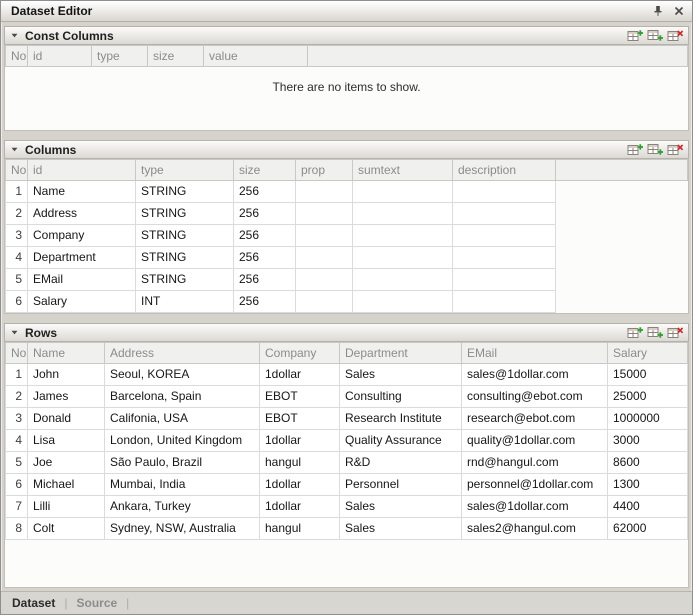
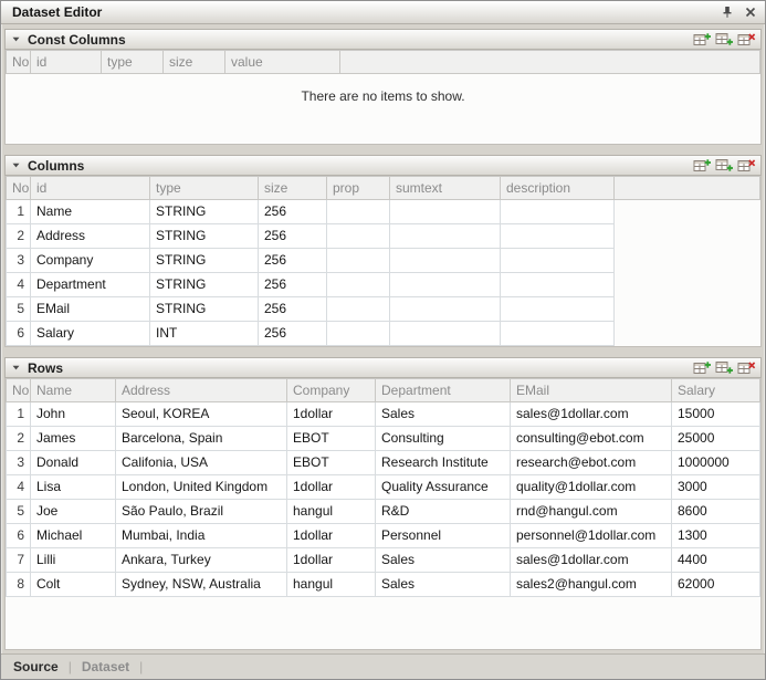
  Dataset Editor
  Const Columns
  No	id	type	size	value
  There are no items to show.
  Columns
  No	id	type	size	prop	sumtext	description
  1	Name	STRING	256
  2	Address	STRING	256
  3	Company	STRING	256
  4	Department	STRING	256
  5	EMail	STRING	256
  6	Salary	INT	256
  Rows
  No	Name	Address	Company	Department	EMail	Salary
  1	John	Seoul, KOREA	1dollar	Sales	sales@1dollar.com	15000
  2	James	Barcelona, Spain	EBOT	Consulting	consulting@ebot.com	25000
  3	Donald	Califonia, USA	EBOT	Research Institute	research@ebot.com	1000000
  4	Lisa	London, United Kingdom	1dollar	Quality Assurance	quality@1dollar.com	3000
  5	Joe	São Paulo, Brazil	hangul	R&D	rnd@hangul.com	8600
  6	Michael	Mumbai, India	1dollar	Personnel	personnel@1dollar.com	1300
  7	Lilli	Ankara, Turkey	1dollar	Sales	sales@1dollar.com	4400
  8	Colt	Sydney, NSW, Australia	hangul	Sales	sales2@hangul.com	62000
- Dataset
+ Source
  |
- Source
+ Dataset
  |
